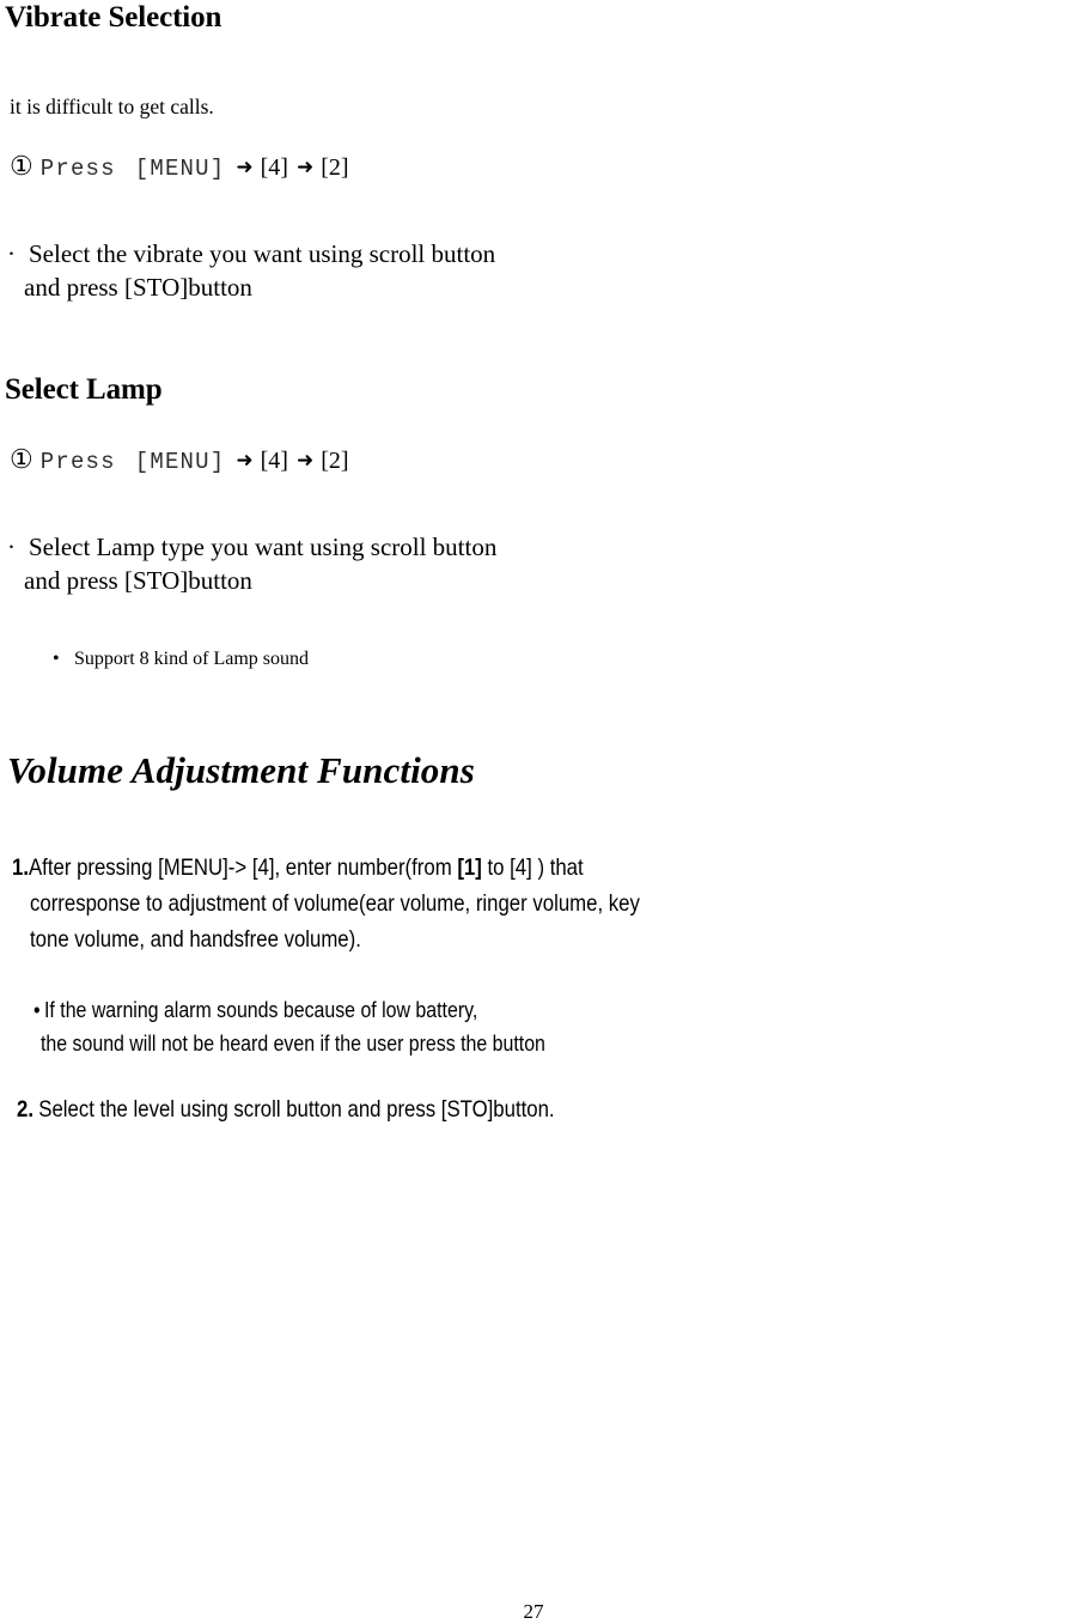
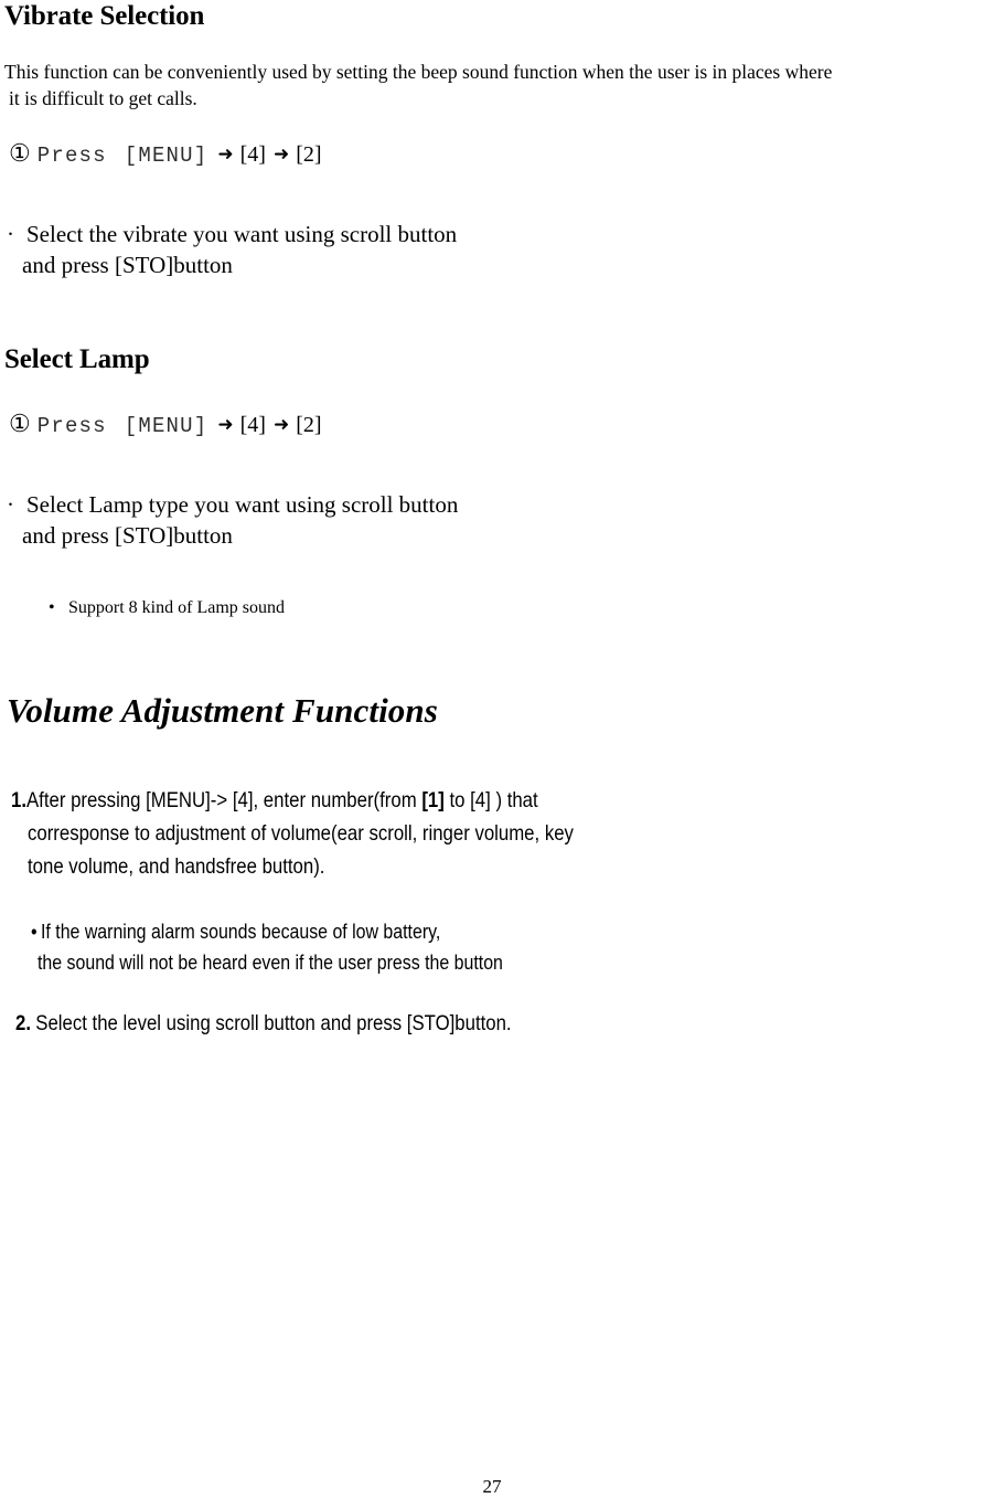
  Vibrate Selection
+ This function can be conveniently used by setting the beep sound function when the user is in places where
  it is difficult to get calls.
  ①
  Press
  [MENU]
  ➜
  [4]
  ➜
  [2]
  ·
  Select the vibrate you want using scroll button
  and press [STO]button
  Select Lamp
  ①
  Press
  [MENU]
  ➜
  [4]
  ➜
  [2]
  ·
  Select Lamp type you want using scroll button
  and press [STO]button
  •
  Support 8 kind of Lamp sound
  Volume Adjustment Functions
  1.After pressing [MENU]-> [4], enter number(from [1] to [4] ) that
- corresponse to adjustment of volume(ear volume, ringer volume, key
+ corresponse to adjustment of volume(ear scroll, ringer volume, key
- tone volume, and handsfree volume).
+ tone volume, and handsfree button).
  • If the warning alarm sounds because of low battery,
  the sound will not be heard even if the user press the button
  2. Select the level using scroll button and press [STO]button.
  27
